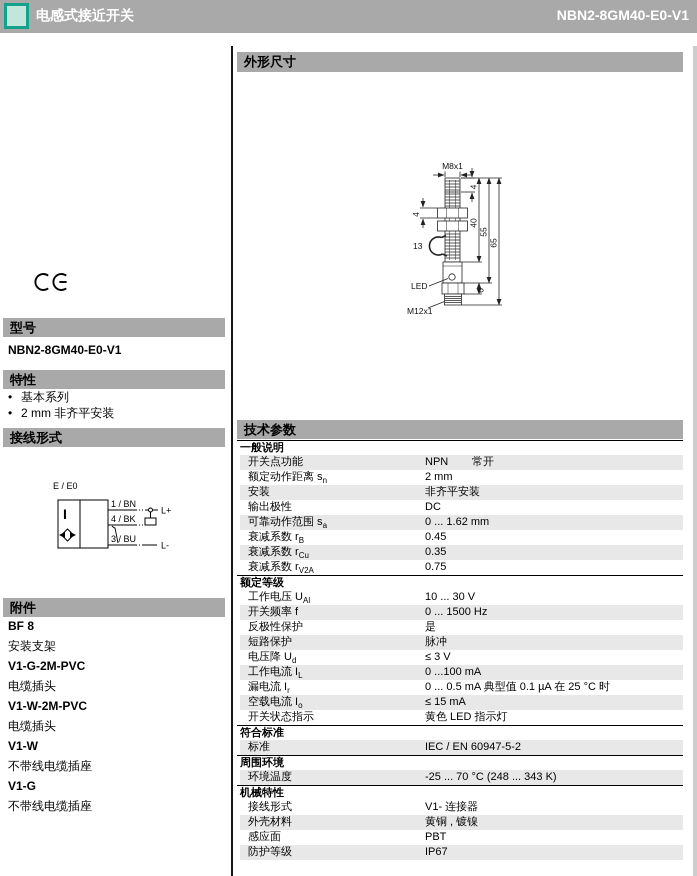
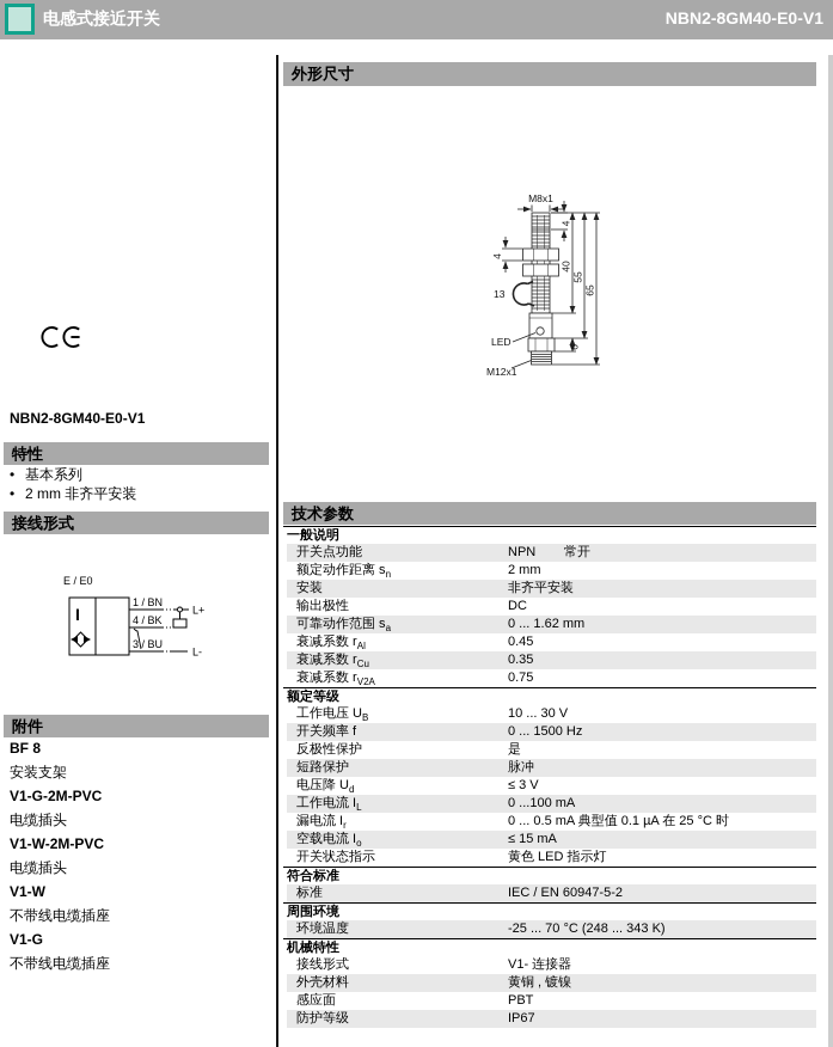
  电感式接近开关
  NBN2-8GM40-E0-V1
- 型号
  NBN2-8GM40-E0-V1
  特性
  • 基本系列
  • 2 mm 非齐平安装
  接线形式
  E / E0
  I
  1 / BN
  4 / BK
  3 / BU
  L+
  L-
  附件
  BF 8
  安装支架
  V1-G-2M-PVC
  电缆插头
  V1-W-2M-PVC
  电缆插头
  V1-W
  不带线电缆插座
  V1-G
  不带线电缆插座
  外形尺寸
  M8x1
  13
  LED
  M12x1
  技术参数
  一般说明
  开关点功能
  NPN
  常开
  额定动作距离 sn
  2 mm
  安装
  非齐平安装
  输出极性
  DC
  可靠动作范围 sa
  0 ... 1.62 mm
- 衰减系数 rB
+ 衰减系数 rAl
  0.45
  衰减系数 rCu
  0.35
  衰减系数 rV2A
  0.75
  额定等级
- 工作电压 UAl
+ 工作电压 UB
  10 ... 30 V
  开关频率 f
  0 ... 1500 Hz
  反极性保护
  是
  短路保护
  脉冲
  电压降 Ud
  ≤ 3 V
  工作电流 IL
  0 ...100 mA
  漏电流 Ir
  0 ... 0.5 mA 典型值 0.1 µA 在 25 °C 时
  空载电流 Io
  ≤ 15 mA
  开关状态指示
  黄色 LED 指示灯
  符合标准
  标准
  IEC / EN 60947-5-2
  周围环境
  环境温度
  -25 ... 70 °C (248 ... 343 K)
  机械特性
  接线形式
  V1- 连接器
  外壳材料
  黄铜 , 镀镍
  感应面
  PBT
  防护等级
  IP67
